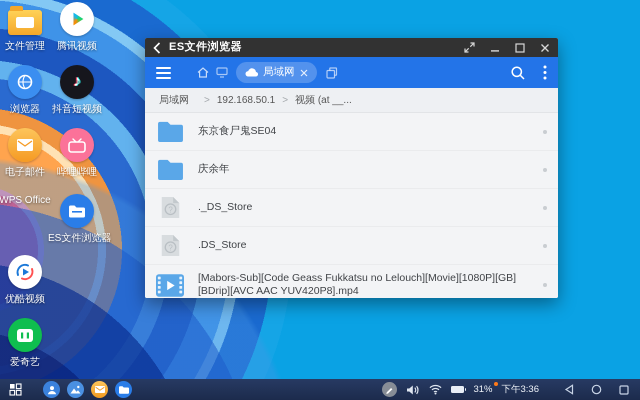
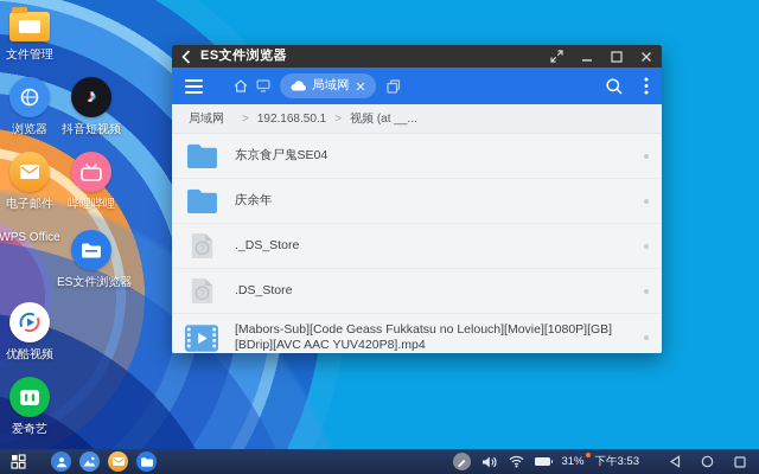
  文件管理
- 腾讯视频
  浏览器
  ♪
  抖音短视频
  电子邮件
  哔哩哔哩
  WPS Office
  ES文件浏览器
  优酷视频
  爱奇艺
  ES文件浏览器
  局域网
  局域网
  >
  192.168.50.1
  >
  视频 (at __...
  东京食尸鬼SE04
  庆余年
  ?
  ._DS_Store
  ?
  .DS_Store
  [Mabors-Sub][Code Geass Fukkatsu no Lelouch][Movie][1080P][GB][BDrip][AVC AAC YUV420P8].mp4
  31%
- 下午3:36
+ 下午3:53
